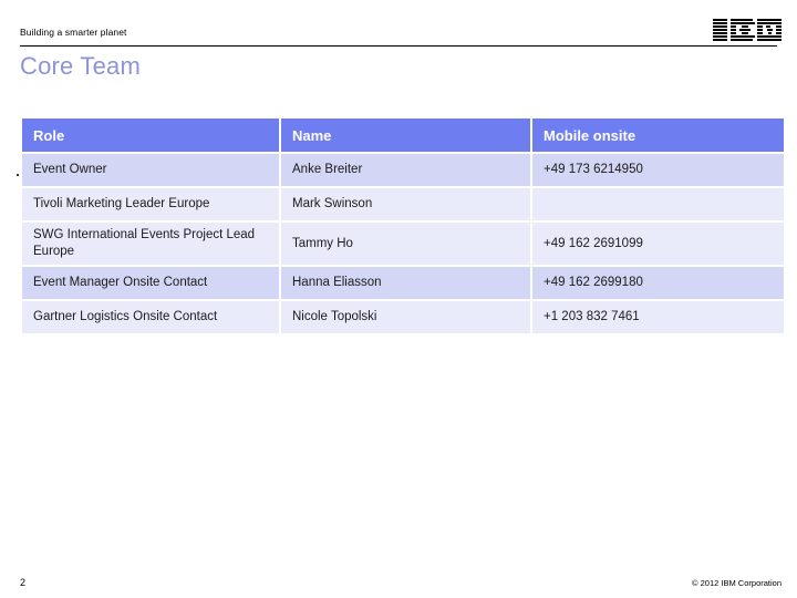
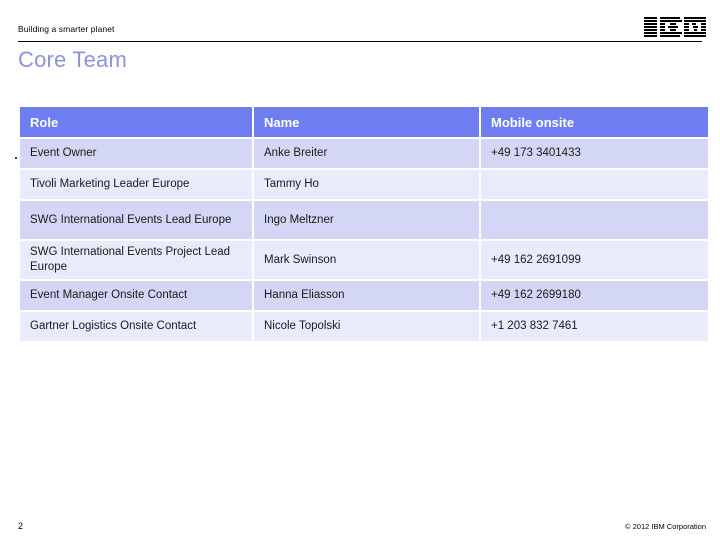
  Building a smarter planet
  Core Team
  Role	Name	Mobile onsite
- Event Owner	Anke Breiter	+49 173 6214950
+ Event Owner	Anke Breiter	+49 173 3401433
- Tivoli Marketing Leader Europe	Mark Swinson
+ Tivoli Marketing Leader Europe	Tammy Ho
+ SWG International Events Lead Europe	Ingo Meltzner
- SWG International Events Project Lead Europe	Tammy Ho	+49 162 2691099
+ SWG International Events Project Lead Europe	Mark Swinson	+49 162 2691099
  Event Manager Onsite Contact	Hanna Eliasson	+49 162 2699180
  Gartner Logistics Onsite Contact	Nicole Topolski	+1 203 832 7461
  2
  © 2012 IBM Corporation
